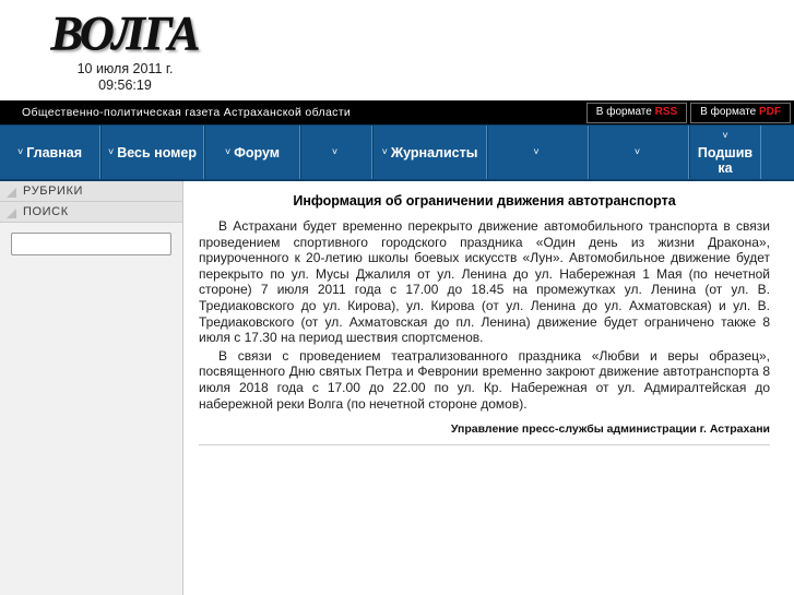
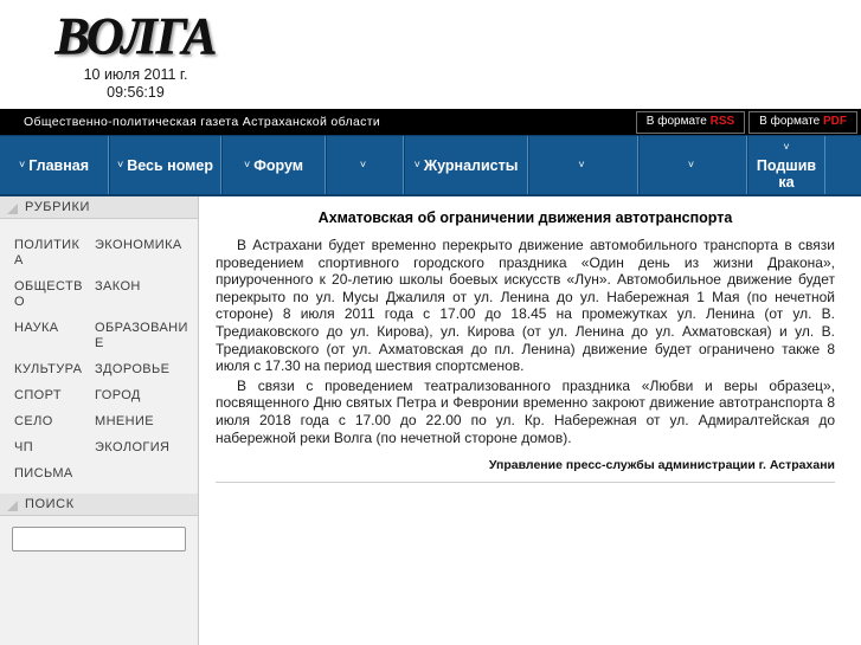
  ВОЛГА
  10 июля 2011 г.
  09:56:19
  Общественно-политическая газета Астраханской области
  В формате RSS
  В формате PDF
  ˅
  Главная
  ˅
  Весь номер
  ˅
  Форум
  ˅
  ˅
  Журналисты
  ˅
  ˅
  ˅
  Подшивка
  РУБРИКИ
+ ПОЛИТИКА
+ ЭКОНОМИКА
+ ОБЩЕСТВО
+ ЗАКОН
+ НАУКА
+ ОБРАЗОВАНИЕ
+ КУЛЬТУРА
+ ЗДОРОВЬЕ
+ СПОРТ
+ ГОРОД
+ СЕЛО
+ МНЕНИЕ
+ ЧП
+ ЭКОЛОГИЯ
+ ПИСЬМА
  ПОИСК
- Информация об ограничении движения автотранспорта
+ Ахматовская об ограничении движения автотранспорта
- В Астрахани будет временно перекрыто движение автомобильного транспорта в связи проведением спортивного городского праздника «Один день из жизни Дракона», приуроченного к 20-летию школы боевых искусств «Лун». Автомобильное движение будет перекрыто по ул. Мусы Джалиля от ул. Ленина до ул. Набережная 1 Мая (по нечетной стороне) 7 июля 2011 года с 17.00 до 18.45 на промежутках ул. Ленина (от ул. В. Тредиаковского до ул. Кирова), ул. Кирова (от ул. Ленина до ул. Ахматовская) и ул. В. Тредиаковского (от ул. Ахматовская до пл. Ленина) движение будет ограничено также 8 июля с 17.30 на период шествия спортсменов.
+ В Астрахани будет временно перекрыто движение автомобильного транспорта в связи проведением спортивного городского праздника «Один день из жизни Дракона», приуроченного к 20-летию школы боевых искусств «Лун». Автомобильное движение будет перекрыто по ул. Мусы Джалиля от ул. Ленина до ул. Набережная 1 Мая (по нечетной стороне) 8 июля 2011 года с 17.00 до 18.45 на промежутках ул. Ленина (от ул. В. Тредиаковского до ул. Кирова), ул. Кирова (от ул. Ленина до ул. Ахматовская) и ул. В. Тредиаковского (от ул. Ахматовская до пл. Ленина) движение будет ограничено также 8 июля с 17.30 на период шествия спортсменов.
  В связи с проведением театрализованного праздника «Любви и веры образец», посвященного Дню святых Петра и Февронии временно закроют движение автотранспорта 8 июля 2018 года с 17.00 до 22.00 по ул. Кр. Набережная от ул. Адмиралтейская до набережной реки Волга (по нечетной стороне домов).
  Управление пресс-службы администрации г. Астрахани
